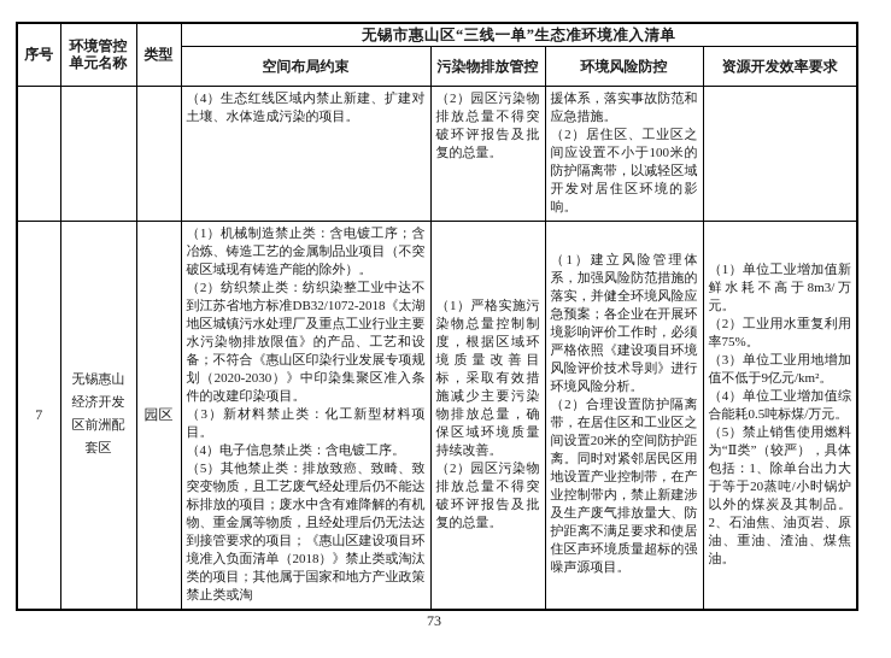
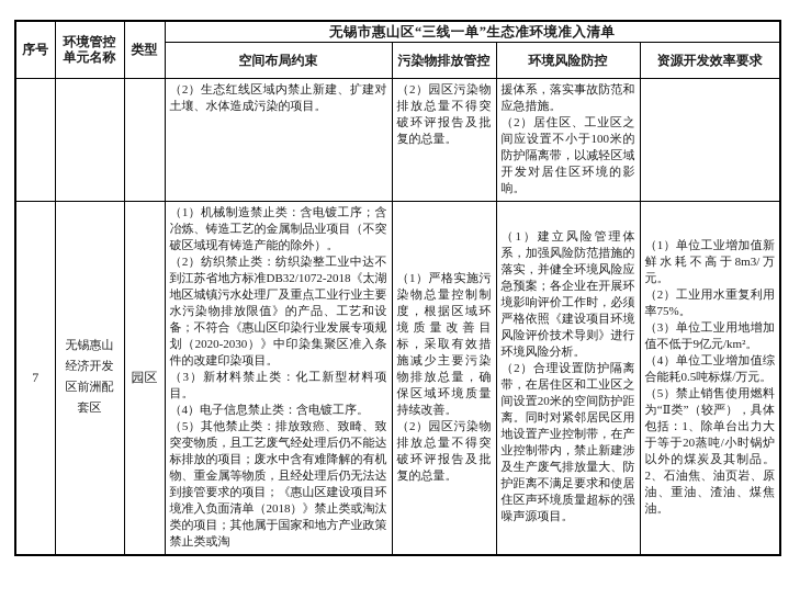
  序号	环境管控单元名称	类型	无锡市惠山区“三线一单”生态准环境准入清单
  空间布局约束	污染物排放管控	环境风险防控	资源开发效率要求
- 			（4）生态红线区域内禁止新建、扩建对土壤、水体造成污染的项目。	（2）园区污染物排放总量不得突破环评报告及批复的总量。	援体系，落实事故防范和应急措施。（2）居住区、工业区之间应设置不小于100米的防护隔离带，以减轻区域开发对居住区环境的影响。
+ 			（2）生态红线区域内禁止新建、扩建对土壤、水体造成污染的项目。	（2）园区污染物排放总量不得突破环评报告及批复的总量。	援体系，落实事故防范和应急措施。（2）居住区、工业区之间应设置不小于100米的防护隔离带，以减轻区域开发对居住区环境的影响。
  7	无锡惠山经济开发区前洲配套区	园区	（1）机械制造禁止类：含电镀工序；含冶炼、铸造工艺的金属制品业项目（不突破区域现有铸造产能的除外）。（2）纺织禁止类：纺织染整工业中达不到江苏省地方标准DB32/1072-2018《太湖地区城镇污水处理厂及重点工业行业主要水污染物排放限值》的产品、工艺和设备；不符合《惠山区印染行业发展专项规划（2020-2030）》中印染集聚区准入条件的改建印染项目。（3）新材料禁止类：化工新型材料项目。（4）电子信息禁止类：含电镀工序。（5）其他禁止类：排放致癌、致畸、致突变物质，且工艺废气经处理后仍不能达标排放的项目；废水中含有难降解的有机物、重金属等物质，且经处理后仍无法达到接管要求的项目；《惠山区建设项目环境准入负面清单（2018）》禁止类或淘汰类的项目；其他属于国家和地方产业政策禁止类或淘	（1）严格实施污染物总量控制制度，根据区域环境质量改善目标，采取有效措施减少主要污染物排放总量，确保区域环境质量持续改善。（2）园区污染物排放总量不得突破环评报告及批复的总量。	（1）建立风险管理体系，加强风险防范措施的落实，并健全环境风险应急预案；各企业在开展环境影响评价工作时，必须严格依照《建设项目环境风险评价技术导则》进行环境风险分析。（2）合理设置防护隔离带，在居住区和工业区之间设置20米的空间防护距离。同时对紧邻居民区用地设置产业控制带，在产业控制带内，禁止新建涉及生产废气排放量大、防护距离不满足要求和使居住区声环境质量超标的强噪声源项目。	（1）单位工业增加值新鲜水耗不高于8m3/万元。（2）工业用水重复利用率75%。（3）单位工业用地增加值不低于9亿元/km²。（4）单位工业增加值综合能耗0.5吨标煤/万元。（5）禁止销售使用燃料为“Ⅱ类”（较严），具体包括：1、除单台出力大于等于20蒸吨/小时锅炉以外的煤炭及其制品。2、石油焦、油页岩、原油、重油、渣油、煤焦油。
- 73
